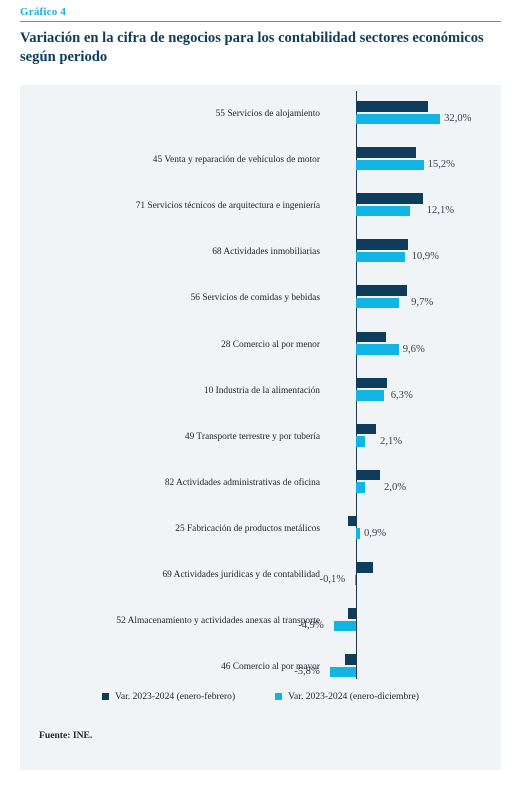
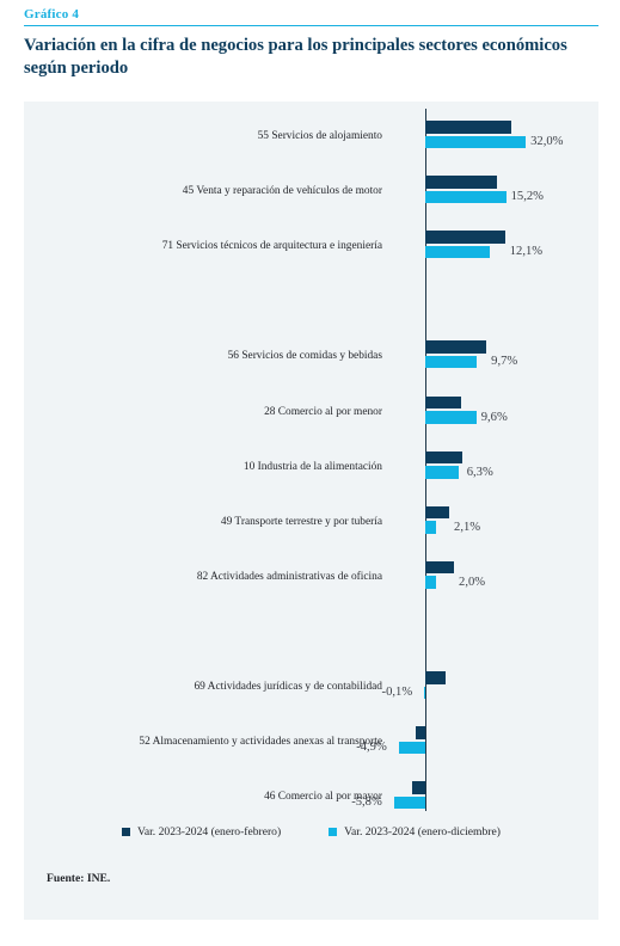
  Gráfico 4
- Variación en la cifra de negocios para los contabilidad sectores económicos según periodo
+ Variación en la cifra de negocios para los principales sectores económicos según periodo
  55 Servicios de alojamiento
  32,0%
  45 Venta y reparación de vehículos de motor
  15,2%
  71 Servicios técnicos de arquitectura e ingeniería
  12,1%
- 68 Actividades inmobiliarias
- 10,9%
  56 Servicios de comidas y bebidas
  9,7%
  28 Comercio al por menor
  9,6%
  10 Industria de la alimentación
  6,3%
  49 Transporte terrestre y por tubería
  2,1%
  82 Actividades administrativas de oficina
  2,0%
- 25 Fabricación de productos metálicos
- 0,9%
  69 Actividades jurídicas y de contabilidad
  -0,1%
  52 Almacenamiento y actividades anexas al transporte
  -4,9%
  46 Comercio al por mayor
  -5,8%
  Var. 2023-2024 (enero-febrero)
  Var. 2023-2024 (enero-diciembre)
  Fuente: INE.
